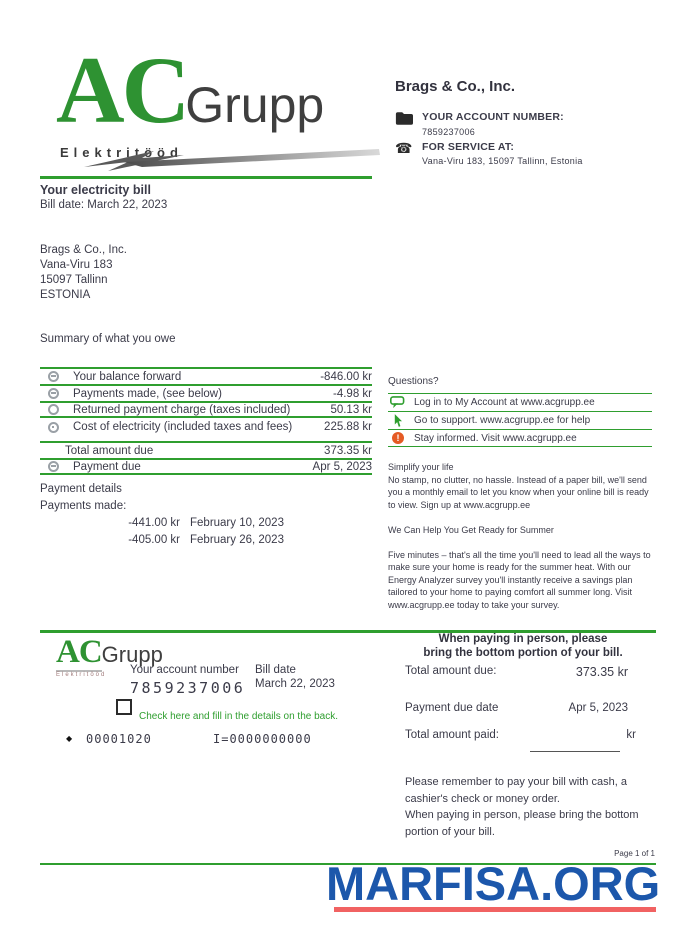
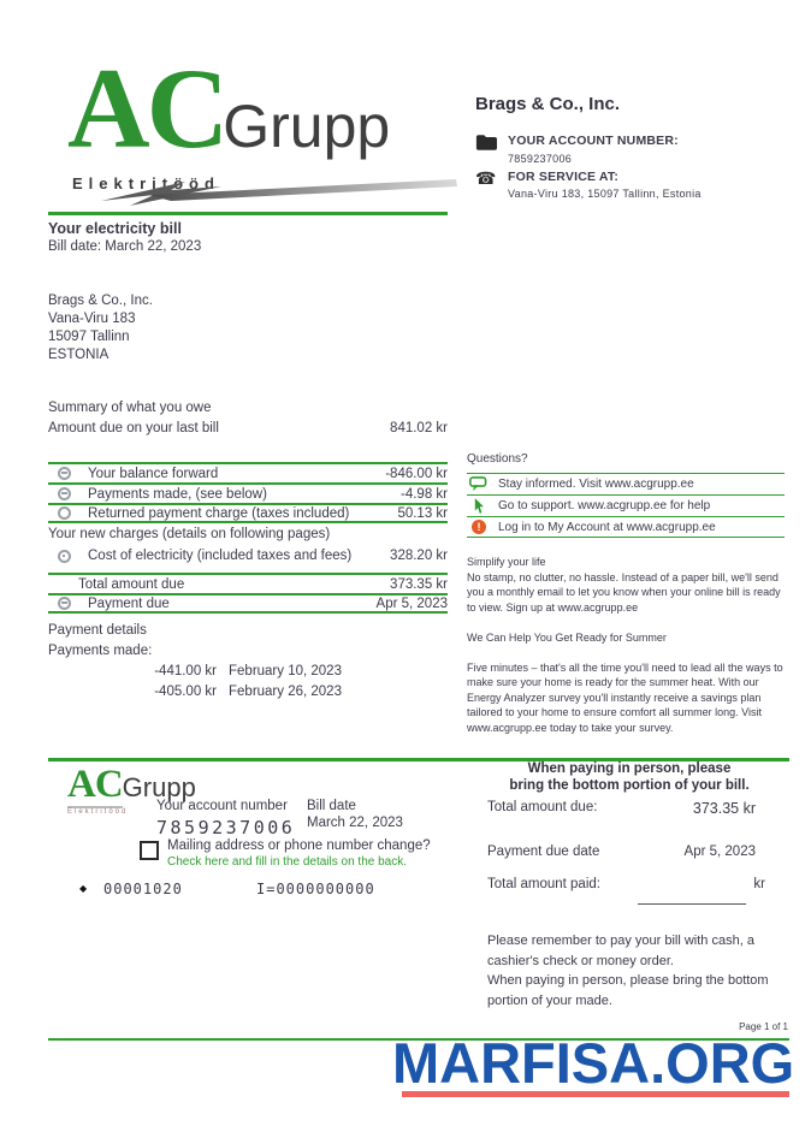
  AC
  Grupp
  Elektritöd
  Your electricity bill
  Bill date: March 22, 2023
  Brags & Co., Inc.
  Vana-Viru 183
  15097 Tallinn
  ESTONIA
  Brags & Co., Inc.
  YOUR ACCOUNT NUMBER:
  7859237006
  ☎
  FOR SERVICE AT:
  Vana-Viru 183, 15097 Tallinn, Estonia
  Summary of what you owe
+ Amount due on your last bill
+ 841.02 kr
  Your balance forward
  -846.00 kr
  Payments made, (see below)
  -4.98 kr
  Returned payment charge (taxes included)
  50.13 kr
+ Your new charges (details on following pages)
  Cost of electricity (included taxes and fees)
- 225.88 kr
+ 328.20 kr
  Total amount due
  373.35 kr
  Payment due
  Apr 5, 2023
  Payment details
  Payments made:
  -441.00 kr
  February 10, 2023
  -405.00 kr
  February 26, 2023
  Questions?
- Log in to My Account at www.acgrupp.ee
+ Stay informed. Visit www.acgrupp.ee
  Go to support. www.acgrupp.ee for help
  !
- Stay informed. Visit www.acgrupp.ee
+ Log in to My Account at www.acgrupp.ee
  Simplify your life
  No stamp, no clutter, no hassle. Instead of a paper bill, we'll send you a monthly email to let you know when your online bill is ready to view. Sign up at www.acgrupp.ee
  We Can Help You Get Ready for Summer
- Five minutes – that's all the time you'll need to lead all the ways to make sure your home is ready for the summer heat. With our Energy Analyzer survey you'll instantly receive a savings plan tailored to your home to paying comfort all summer long. Visit www.acgrupp.ee today to take your survey.
+ Five minutes – that's all the time you'll need to lead all the ways to make sure your home is ready for the summer heat. With our Energy Analyzer survey you'll instantly receive a savings plan tailored to your home to ensure comfort all summer long. Visit www.acgrupp.ee today to take your survey.
  AC
  Grupp
  Your account number
  7859237006
  Bill date
  March 22, 2023
+ Mailing address or phone number change?
  Check here and fill in the details on the back.
  ◆
  00001020
  I=0000000000
  When paying in person, please
  bring the bottom portion of your bill.
  Total amount due:
  373.35 kr
  Payment due date
  Apr 5, 2023
  Total amount paid:
  kr
  Please remember to pay your bill with cash, a cashier's check or money order.
- When paying in person, please bring the bottom portion of your bill.
+ When paying in person, please bring the bottom portion of your made.
  Page 1 of 1
  MARFISA.ORG
